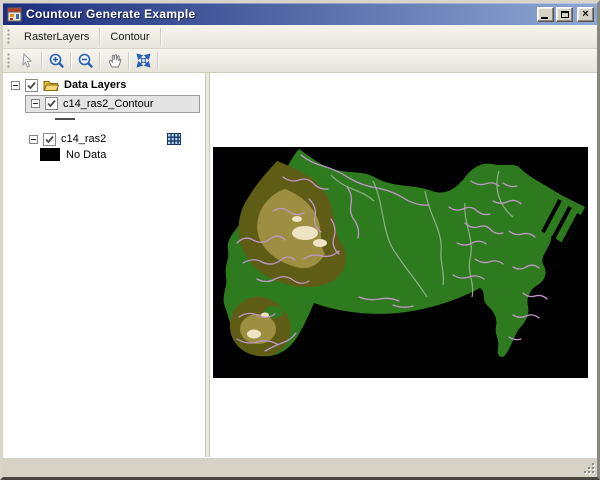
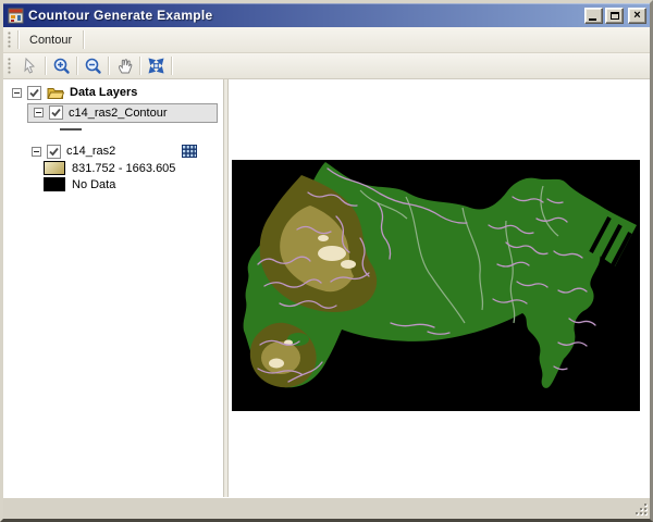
  Countour Generate Example
  ×
- RasterLayers
  Contour
  Data Layers
  c14_ras2_Contour
  c14_ras2
+ 831.752 - 1663.605
  No Data
